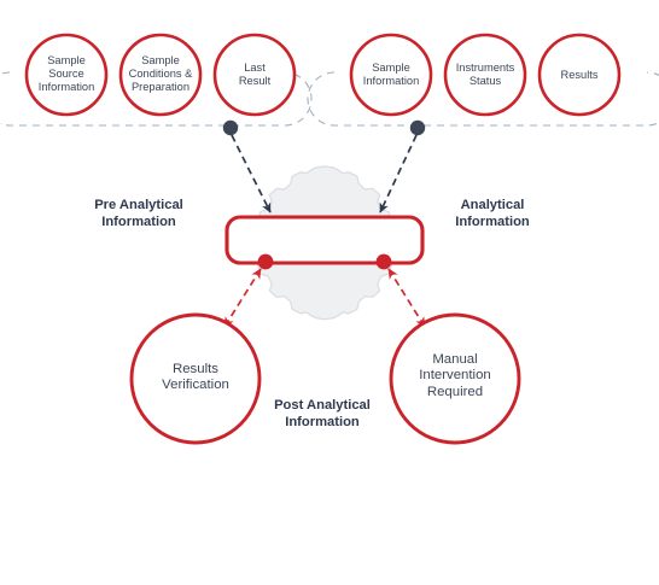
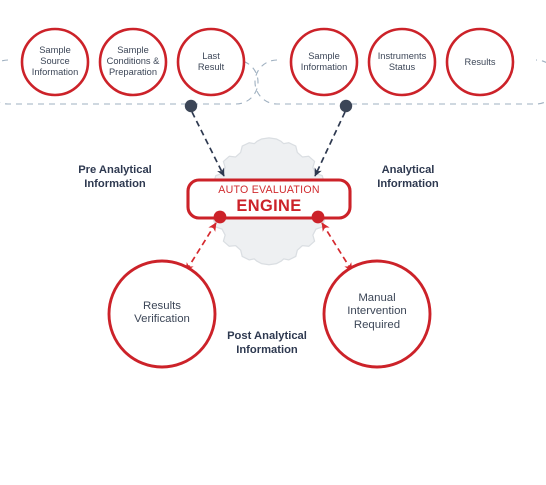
  Sample
  Source
  Information
  Sample
  Conditions &
  Preparation
  Last
  Result
  Sample
  Information
  Instruments
  Status
  Results
  Results
  Verification
  Manual
  Intervention
  Required
  Pre Analytical
  Information
  Analytical
  Information
  Post Analytical
  Information
+ AUTO EVALUATION
+ ENGINE
